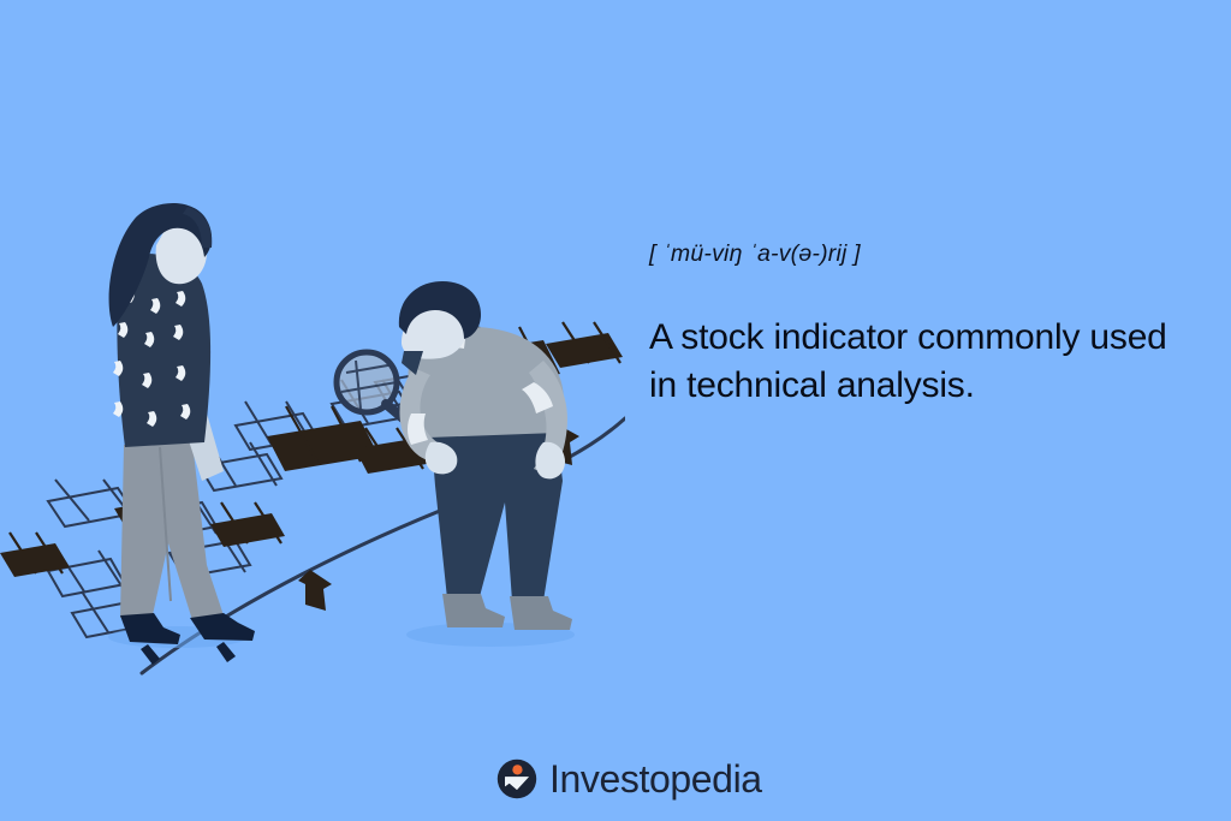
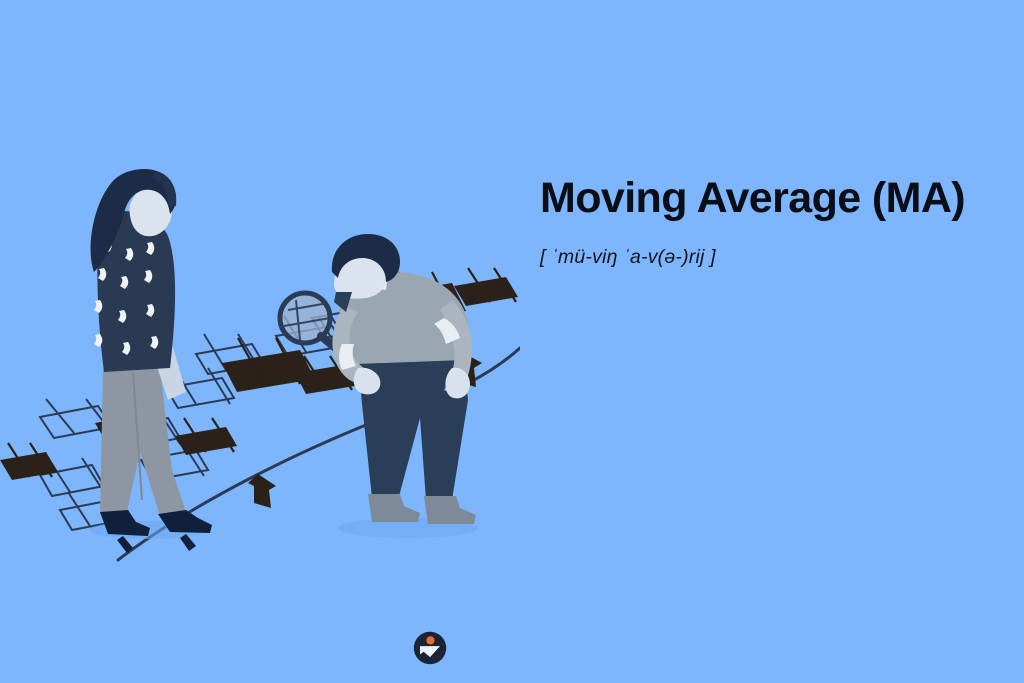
+ Moving Average (MA)
  [ ˈmü-viŋ ˈa-v(ə-)rij ]
- A stock indicator commonly used in technical analysis.
- Investopedia
